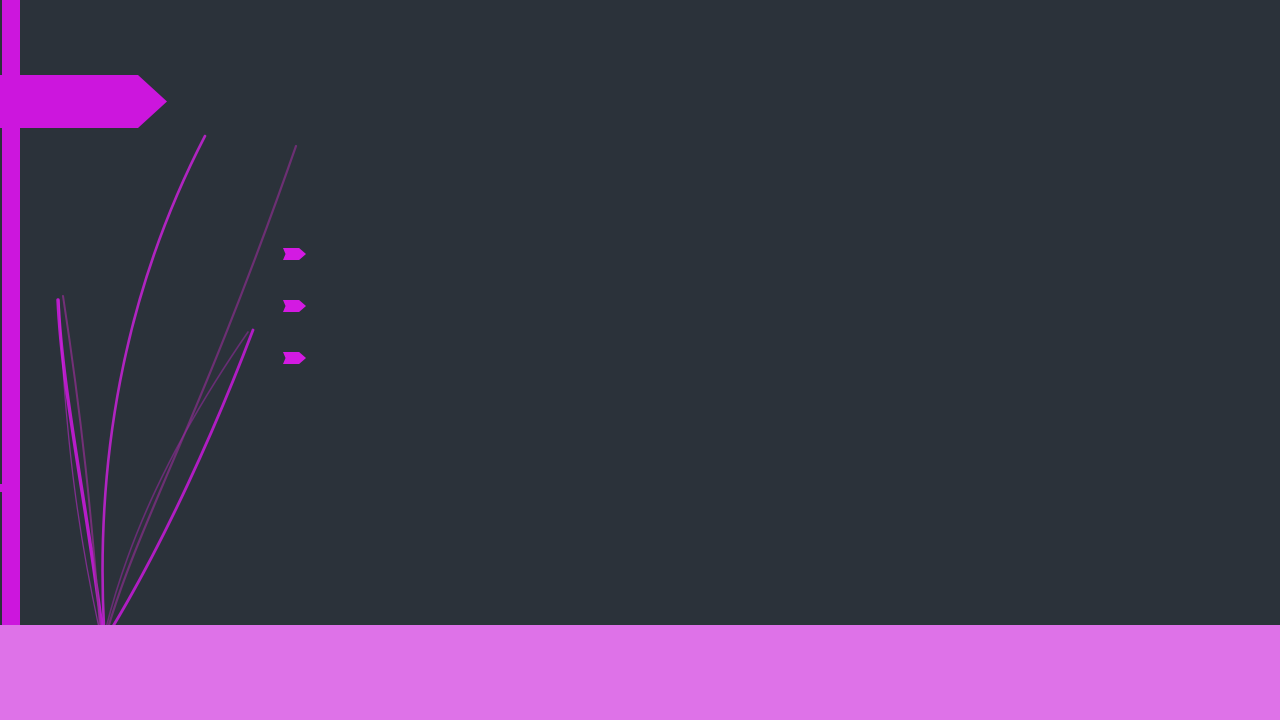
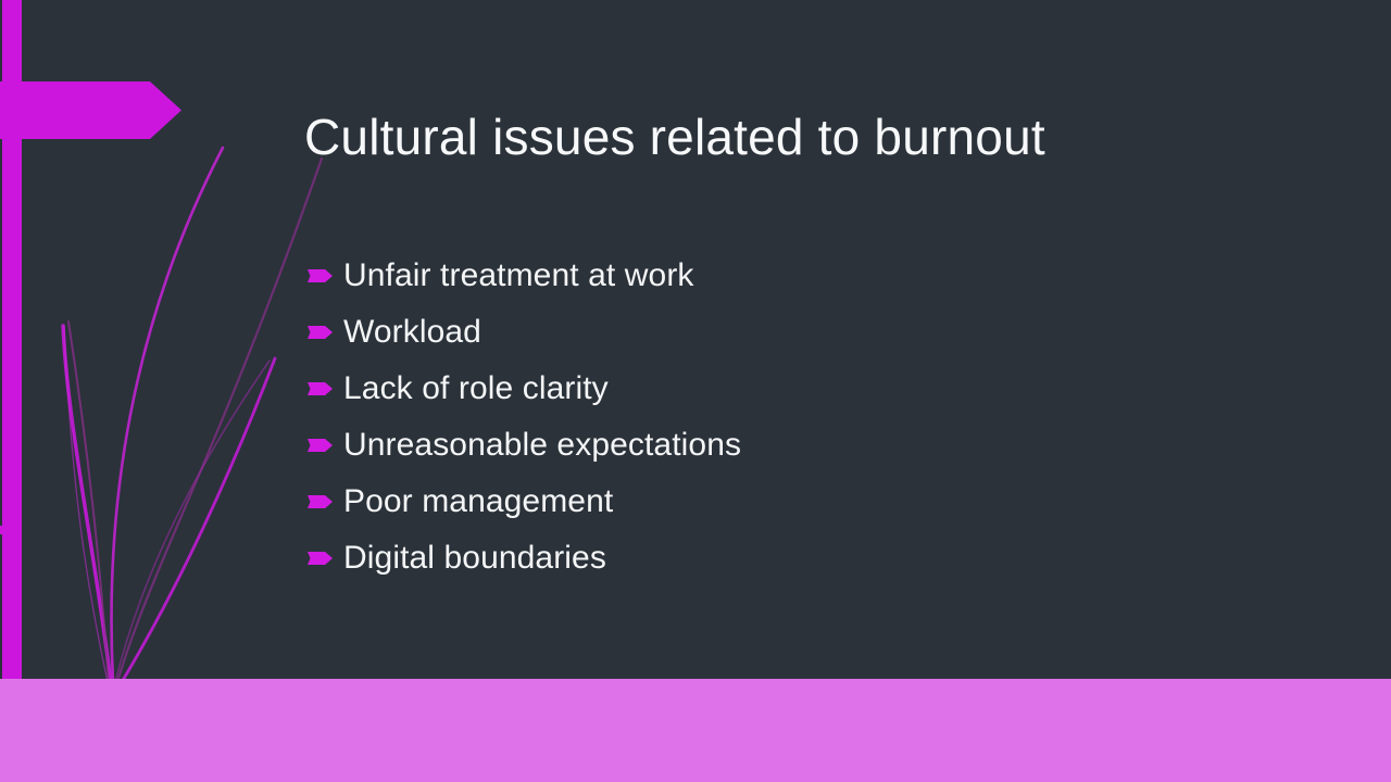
+ Cultural issues related to burnout
+ Unfair treatment at work
+ Workload
+ Lack of role clarity
+ Unreasonable expectations
+ Poor management
+ Digital boundaries
